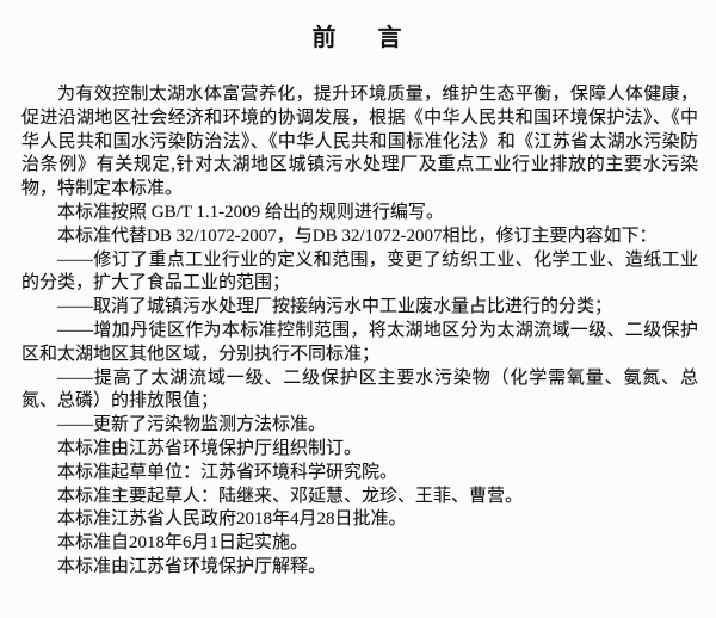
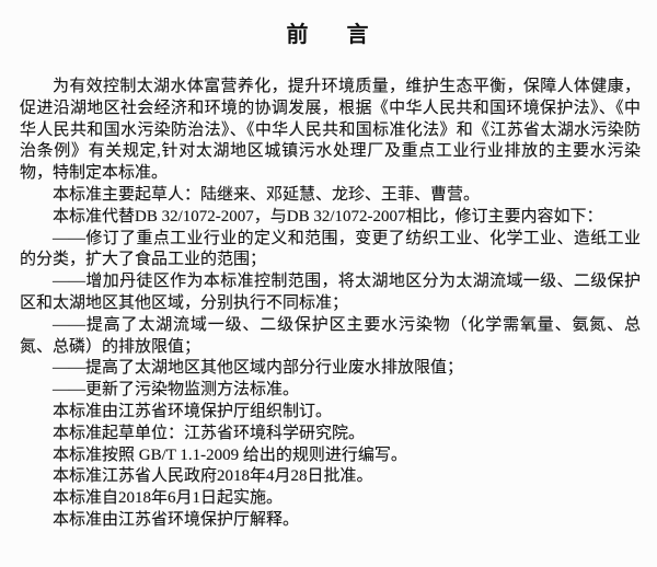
  前 言
  为有效控制太湖水体富营养化，提升环境质量，维护生态平衡，保障人体健康，促进沿湖地区社会经济和环境的协调发展，根据《中华人民共和国环境保护法》、《中华人民共和国水污染防治法》、《中华人民共和国标准化法》和《江苏省太湖水污染防治条例》有关规定,针对太湖地区城镇污水处理厂及重点工业行业排放的主要水污染物，特制定本标准。
- 本标准按照 GB/T 1.1-2009 给出的规则进行编写。
+ 本标准主要起草人：陆继来、邓延慧、龙珍、王菲、曹营。
  本标准代替DB 32/1072-2007，与DB 32/1072-2007相比，修订主要内容如下：
  ——修订了重点工业行业的定义和范围，变更了纺织工业、化学工业、造纸工业的分类，扩大了食品工业的范围；
- ——取消了城镇污水处理厂按接纳污水中工业废水量占比进行的分类；
  ——增加丹徒区作为本标准控制范围，将太湖地区分为太湖流域一级、二级保护区和太湖地区其他区域，分别执行不同标准；
  ——提高了太湖流域一级、二级保护区主要水污染物（化学需氧量、氨氮、总氮、总磷）的排放限值；
+ ——提高了太湖地区其他区域内部分行业废水排放限值；
  ——更新了污染物监测方法标准。
  本标准由江苏省环境保护厅组织制订。
  本标准起草单位：江苏省环境科学研究院。
- 本标准主要起草人：陆继来、邓延慧、龙珍、王菲、曹营。
+ 本标准按照 GB/T 1.1-2009 给出的规则进行编写。
  本标准江苏省人民政府2018年4月28日批准。
  本标准自2018年6月1日起实施。
  本标准由江苏省环境保护厅解释。
